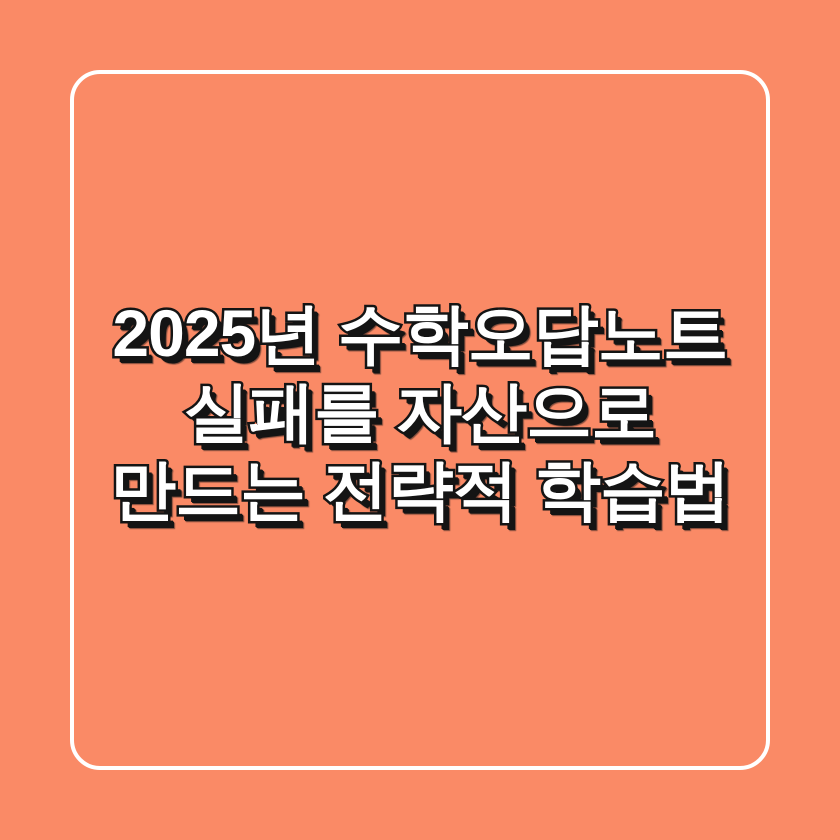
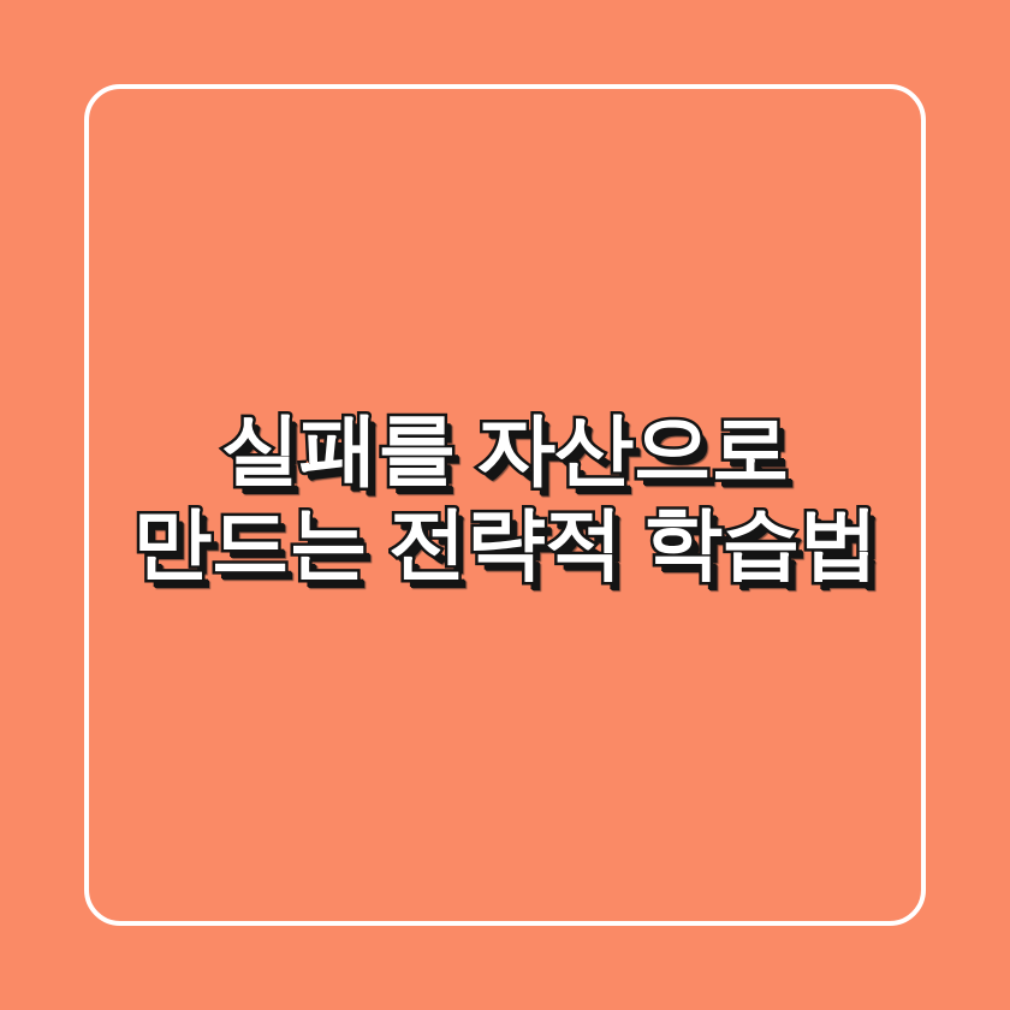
- 2025년 수학오답노트
  실패를 자산으로
  만드는 전략적 학습법
